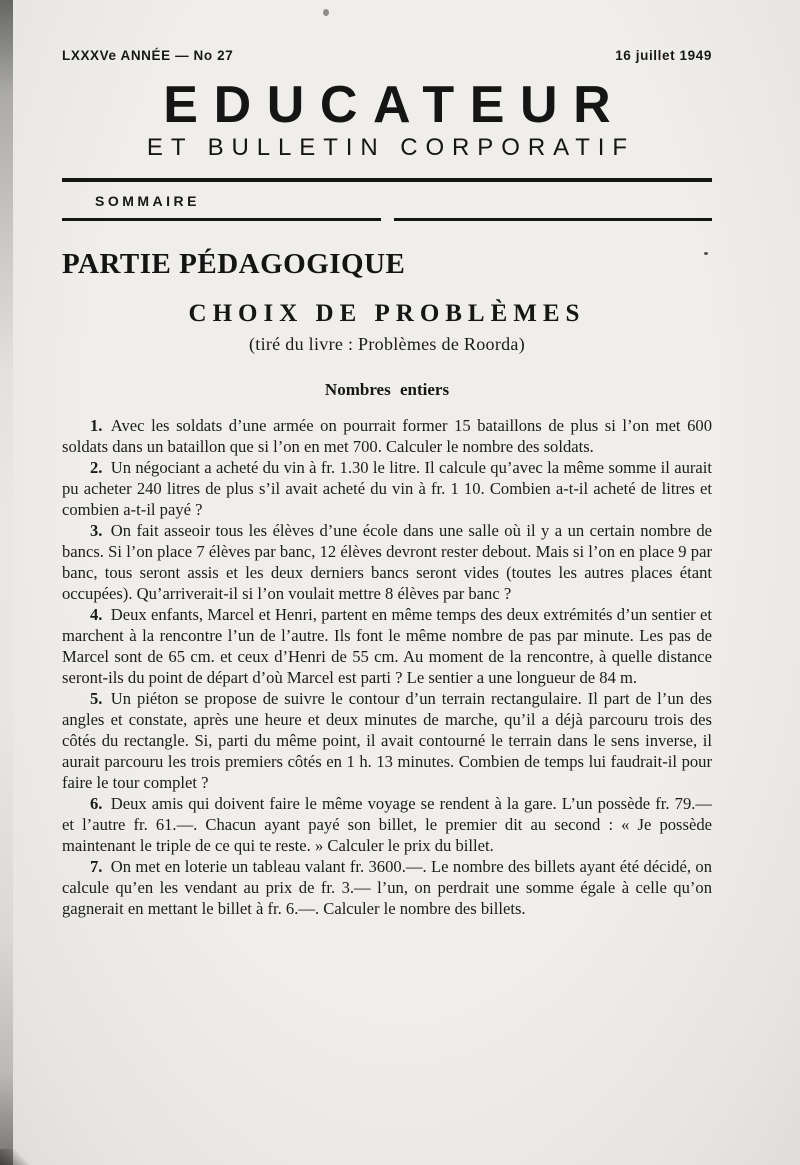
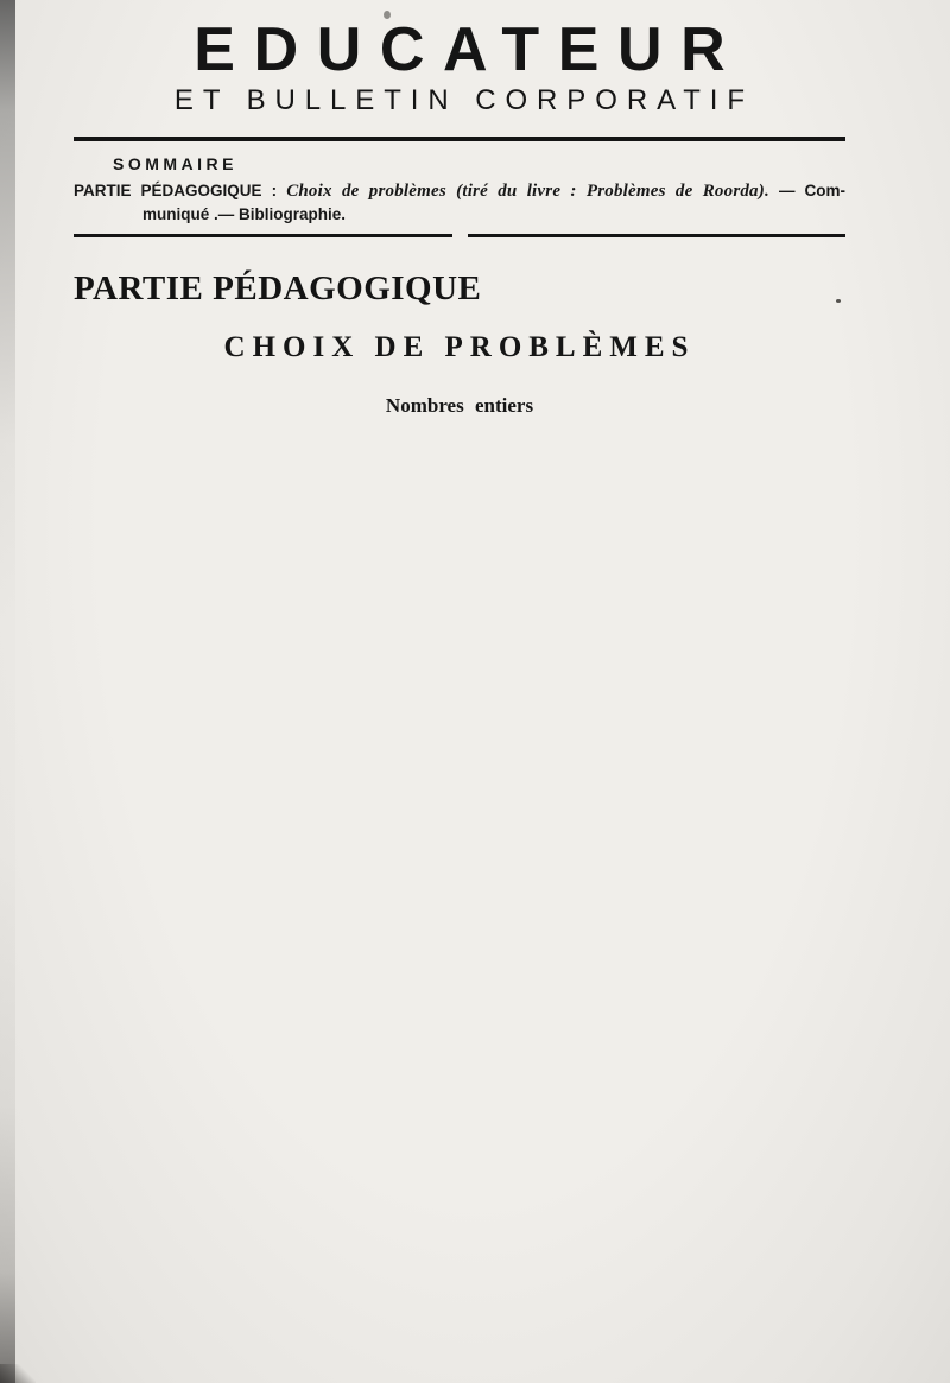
- LXXXVe ANNÉE — No 27
- 16 juillet 1949
  EDUCATEUR
  ET BULLETIN CORPORATIF
  SOMMAIRE
+ PARTIE PÉDAGOGIQUE : Choix de problèmes (tiré du livre : Problèmes de Roorda). — Com-
+ muniqué .— Bibliographie.
  PARTIE PÉDAGOGIQUE
  CHOIX DE PROBLÈMES
- (tiré du livre : Problèmes de Roorda)
  Nombres entiers
- 1. Avec les soldats d’une armée on pourrait former 15 bataillons de plus si l’on met 600 soldats dans un bataillon que si l’on en met 700. Calculer le nombre des soldats.
- 2. Un négociant a acheté du vin à fr. 1.30 le litre. Il calcule qu’avec la même somme il aurait pu acheter 240 litres de plus s’il avait acheté du vin à fr. 1 10. Combien a-t-il acheté de litres et combien a-t-il payé ?
- 3. On fait asseoir tous les élèves d’une école dans une salle où il y a un certain nombre de bancs. Si l’on place 7 élèves par banc, 12 élèves devront rester debout. Mais si l’on en place 9 par banc, tous seront assis et les deux derniers bancs seront vides (toutes les autres places étant occupées). Qu’arriverait-il si l’on voulait mettre 8 élèves par banc ?
- 4. Deux enfants, Marcel et Henri, partent en même temps des deux extrémités d’un sentier et marchent à la rencontre l’un de l’autre. Ils font le même nombre de pas par minute. Les pas de Marcel sont de 65 cm. et ceux d’Henri de 55 cm. Au moment de la rencontre, à quelle distance seront-ils du point de départ d’où Marcel est parti ? Le sentier a une longueur de 84 m.
- 5. Un piéton se propose de suivre le contour d’un terrain rectangulaire. Il part de l’un des angles et constate, après une heure et deux minutes de marche, qu’il a déjà parcouru trois des côtés du rectangle. Si, parti du même point, il avait contourné le terrain dans le sens inverse, il aurait parcouru les trois premiers côtés en 1 h. 13 minutes. Combien de temps lui faudrait-il pour faire le tour complet ?
- 6. Deux amis qui doivent faire le même voyage se rendent à la gare. L’un possède fr. 79.— et l’autre fr. 61.—. Chacun ayant payé son billet, le premier dit au second : « Je possède maintenant le triple de ce qui te reste. » Calculer le prix du billet.
- 7. On met en loterie un tableau valant fr. 3600.—. Le nombre des billets ayant été décidé, on calcule qu’en les vendant au prix de fr. 3.— l’un, on perdrait une somme égale à celle qu’on gagnerait en mettant le billet à fr. 6.—. Calculer le nombre des billets.
